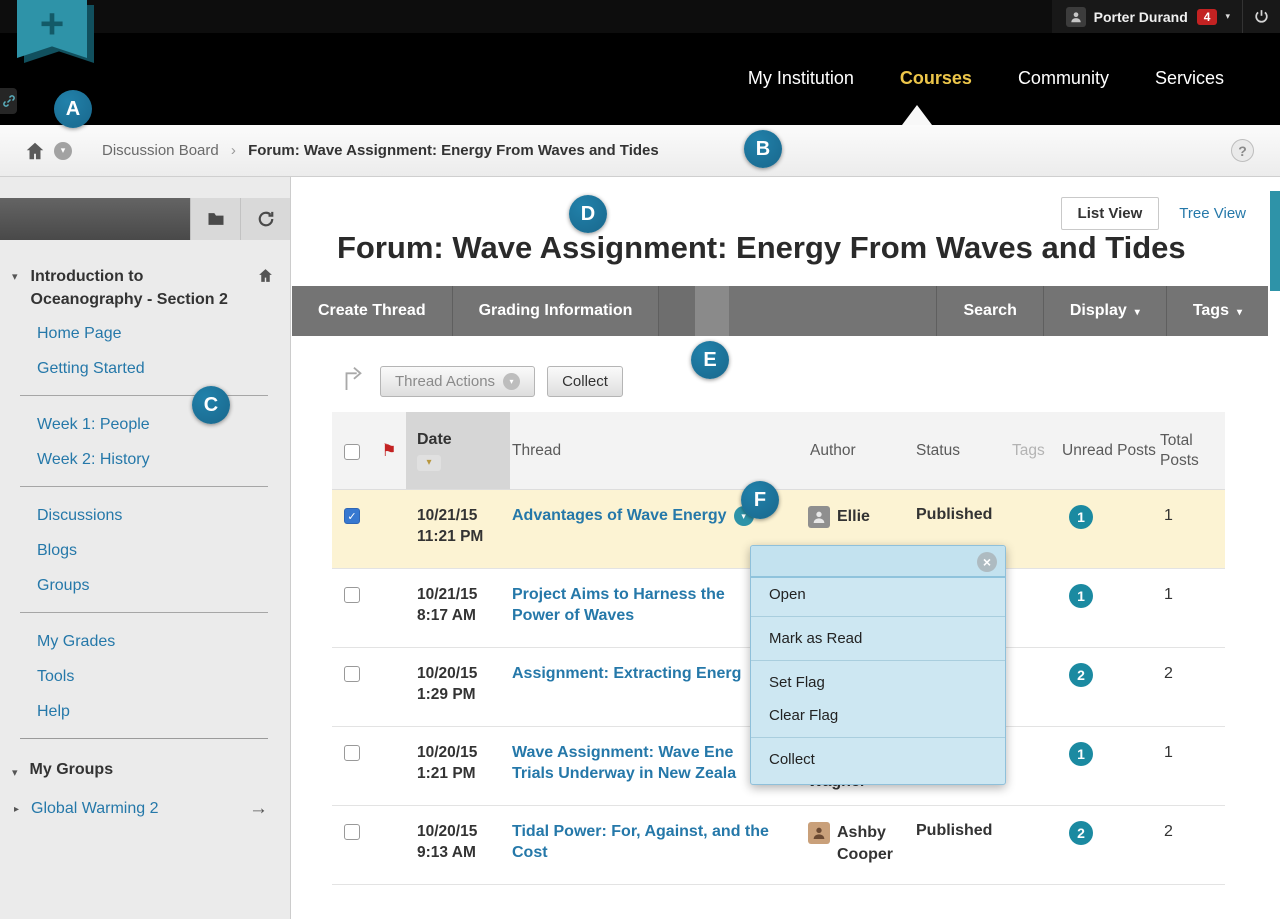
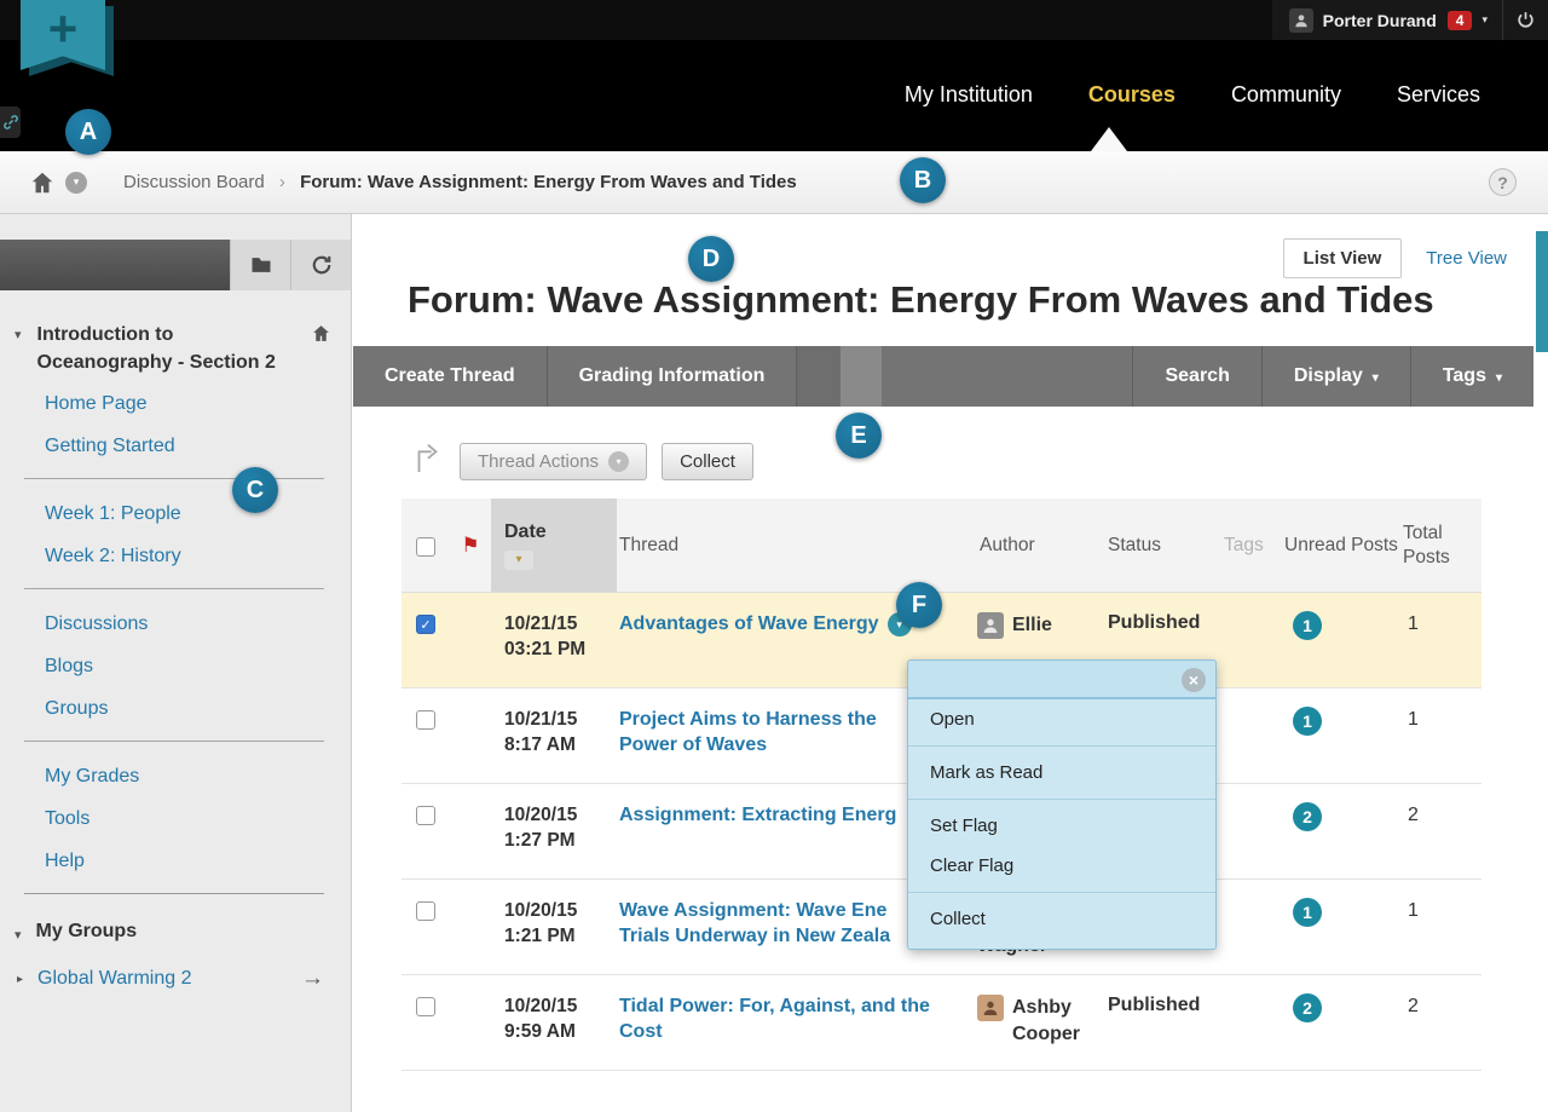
  Porter Durand
  4
  ▾
  +
  My Institution
  Courses
  Community
  Services
  ▾
  Discussion Board › Forum: Wave Assignment: Energy From Waves and Tides
  ?
  ▾
  Introduction to Oceanography - Section 2
  Home Page
  Getting Started
  Week 1: People
  Week 2: History
  Discussions
  Blogs
  Groups
  My Grades
  Tools
  Help
  ▾
  My Groups
  ▸
  Global Warming 2
  →
  List View
  Tree View
  Forum: Wave Assignment: Energy From Waves and Tides
  Create Thread
  Grading Information
  Search
  Display
  ▾
  Tags
  ▾
  Thread Actions
  ▾
  Collect
  ⚑
  Date
  ▾
  Thread
  Author
  Status
  Tags
  Unread Posts
  Total Posts
  ✓
  10/21/15
- 11:21 PM
+ 03:21 PM
  Advantages of Wave Energy ▾
  Ellie
  Published
  1
  1
  10/21/15
  8:17 AM
  Project Aims to Harness the
  Power of Waves
  1
  1
  10/20/15
- 1:29 PM
+ 1:27 PM
  Assignment: Extracting Energ
  2
  2
  10/20/15
  1:21 PM
  Wave Assignment: Wave Ene
  Trials Underway in New Zeala
  1
  1
  10/20/15
- 9:13 AM
+ 9:59 AM
  Tidal Power: For, Against, and the
  Cost
  Ashby Cooper
  Published
  2
  2
  ×
  Open
  Mark as Read
  Set Flag
  Clear Flag
  Collect
  A
  B
  C
  D
  E
  F
